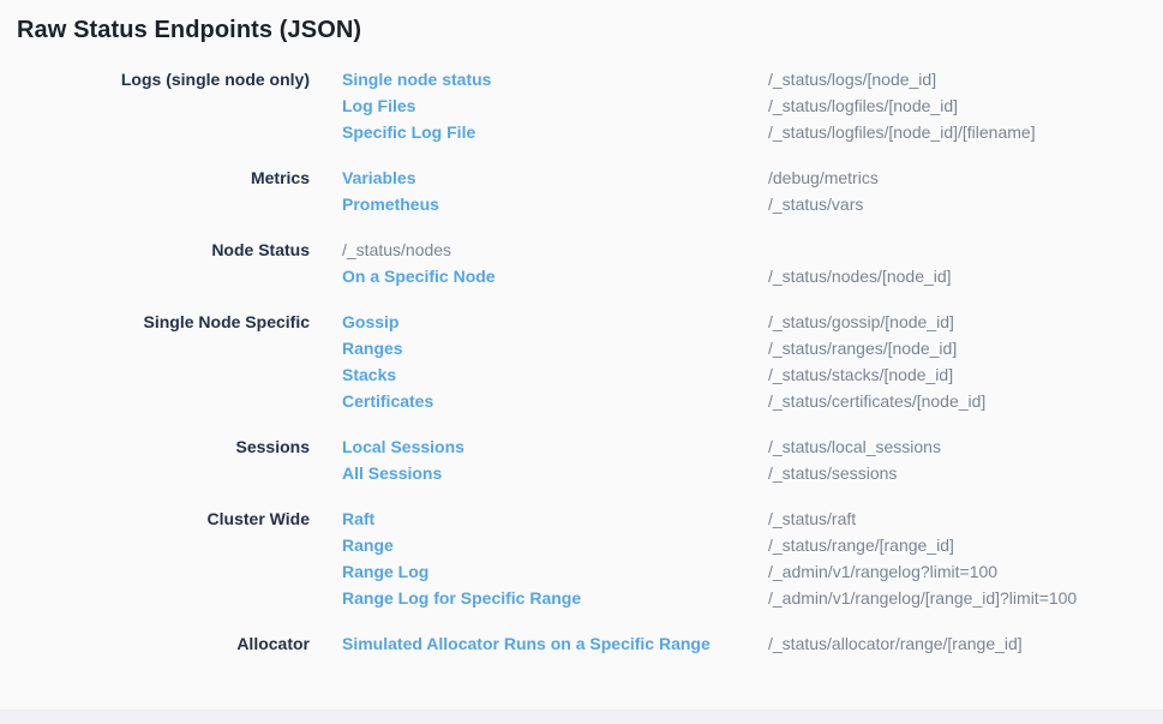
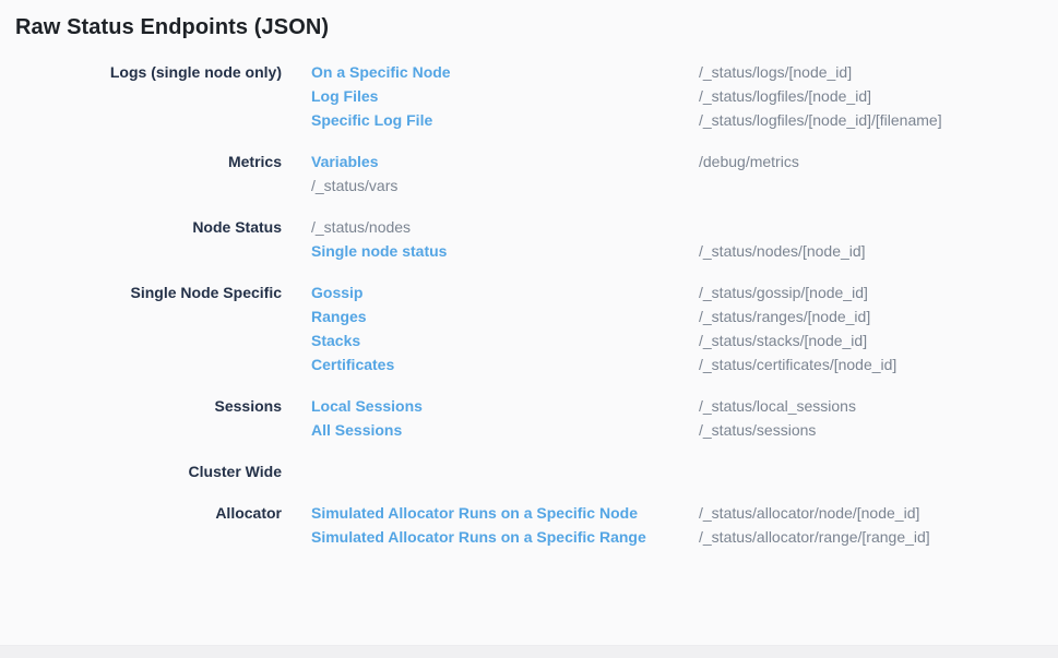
  Raw Status Endpoints (JSON)
  Logs (single node only)
- Single node status
+ On a Specific Node
  /_status/logs/[node_id]
  Log Files
  /_status/logfiles/[node_id]
  Specific Log File
  /_status/logfiles/[node_id]/[filename]
  Metrics
  Variables
  /debug/metrics
- Prometheus
  /_status/vars
  Node Status
  /_status/nodes
- On a Specific Node
+ Single node status
  /_status/nodes/[node_id]
  Single Node Specific
  Gossip
  /_status/gossip/[node_id]
  Ranges
  /_status/ranges/[node_id]
  Stacks
  /_status/stacks/[node_id]
  Certificates
  /_status/certificates/[node_id]
  Sessions
  Local Sessions
  /_status/local_sessions
  All Sessions
  /_status/sessions
  Cluster Wide
- Raft
- /_status/raft
- Range
- /_status/range/[range_id]
- Range Log
- /_admin/v1/rangelog?limit=100
- Range Log for Specific Range
- /_admin/v1/rangelog/[range_id]?limit=100
  Allocator
+ Simulated Allocator Runs on a Specific Node
+ /_status/allocator/node/[node_id]
  Simulated Allocator Runs on a Specific Range
  /_status/allocator/range/[range_id]
